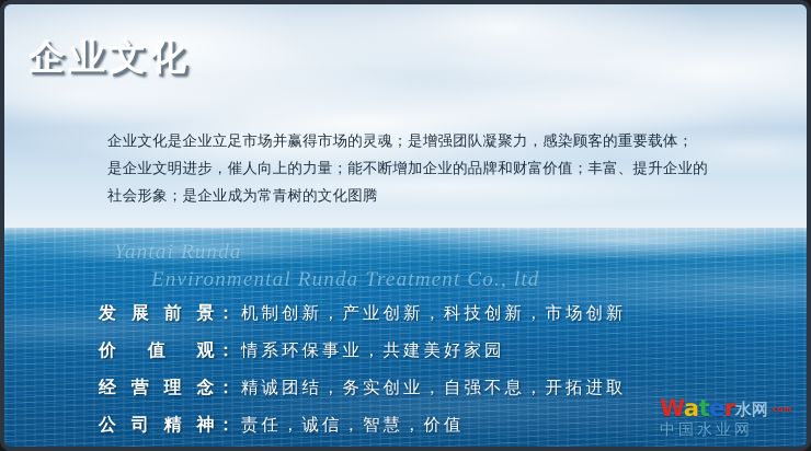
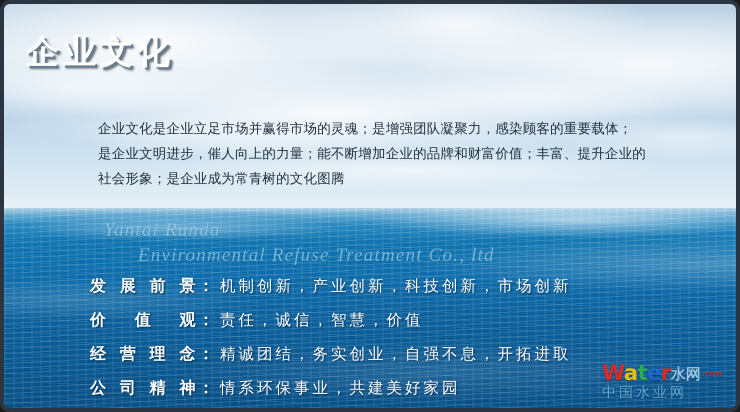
  企业文化
  企业文化是企业立足市场并赢得市场的灵魂；是增强团队凝聚力，感染顾客的重要载体；
  是企业文明进步，催人向上的力量；能不断增加企业的品牌和财富价值；丰富、提升企业的
  社会形象；是企业成为常青树的文化图腾
  Yantai Runda
- Environmental Runda Treatment Co., ltd
+ Environmental Refuse Treatment Co., ltd
  发展前景
  ：
  机制创新，产业创新，科技创新，市场创新
  价值观
  ：
- 情系环保事业，共建美好家园
+ 责任，诚信，智慧，价值
  经营理念
  ：
  精诚团结，务实创业，自强不息，开拓进取
  公司精神
  ：
- 责任，诚信，智慧，价值
+ 情系环保事业，共建美好家园
  Water水网 .com
  中国水业网
